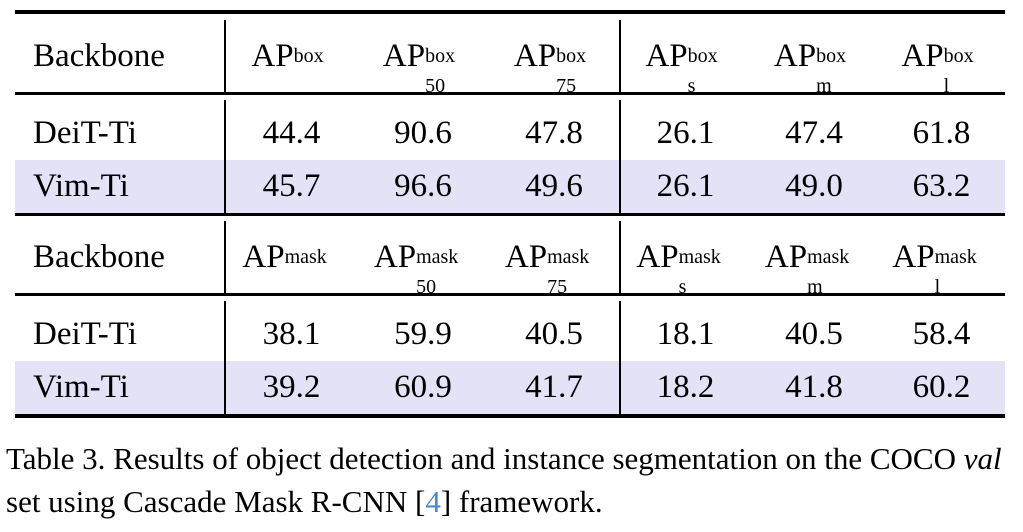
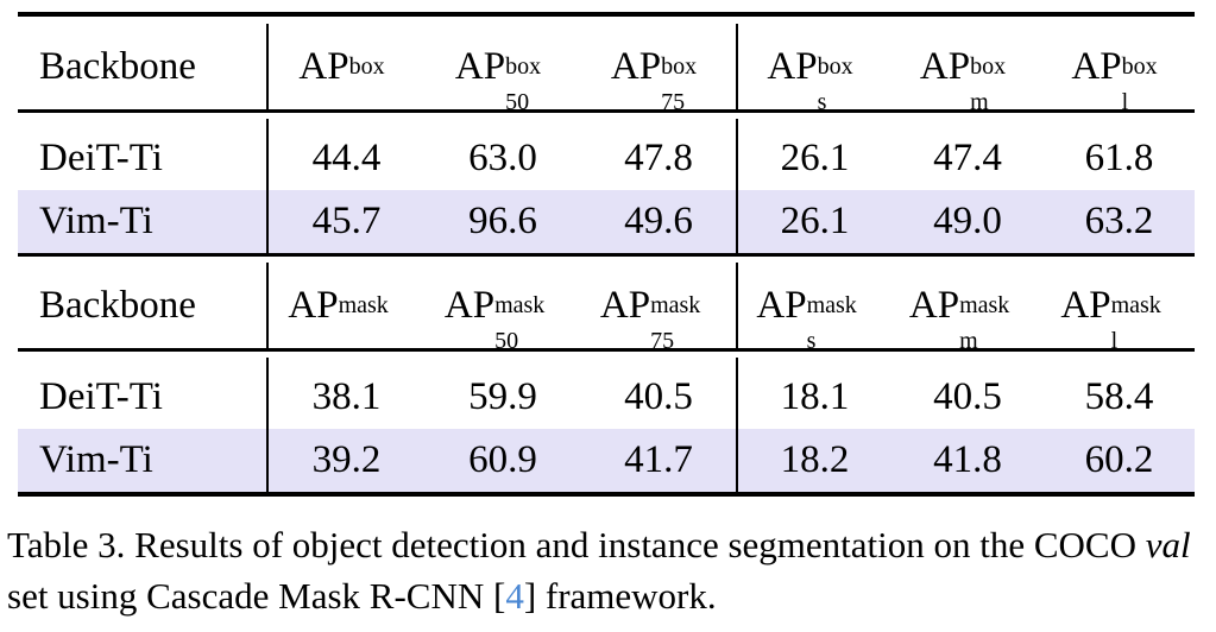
  Backbone	APbox	APbox50	APbox75	APboxs	APboxm	APboxl
- DeiT-Ti	44.4	90.6	47.8	26.1	47.4	61.8
+ DeiT-Ti	44.4	63.0	47.8	26.1	47.4	61.8
  Vim-Ti	45.7	96.6	49.6	26.1	49.0	63.2
  Backbone	APmask	APmask50	APmask75	APmasks	APmaskm	APmaskl
  DeiT-Ti	38.1	59.9	40.5	18.1	40.5	58.4
  Vim-Ti	39.2	60.9	41.7	18.2	41.8	60.2
  Table 3. Results of object detection and instance segmentation on the COCO val set using Cascade Mask R-CNN [4] framework.
